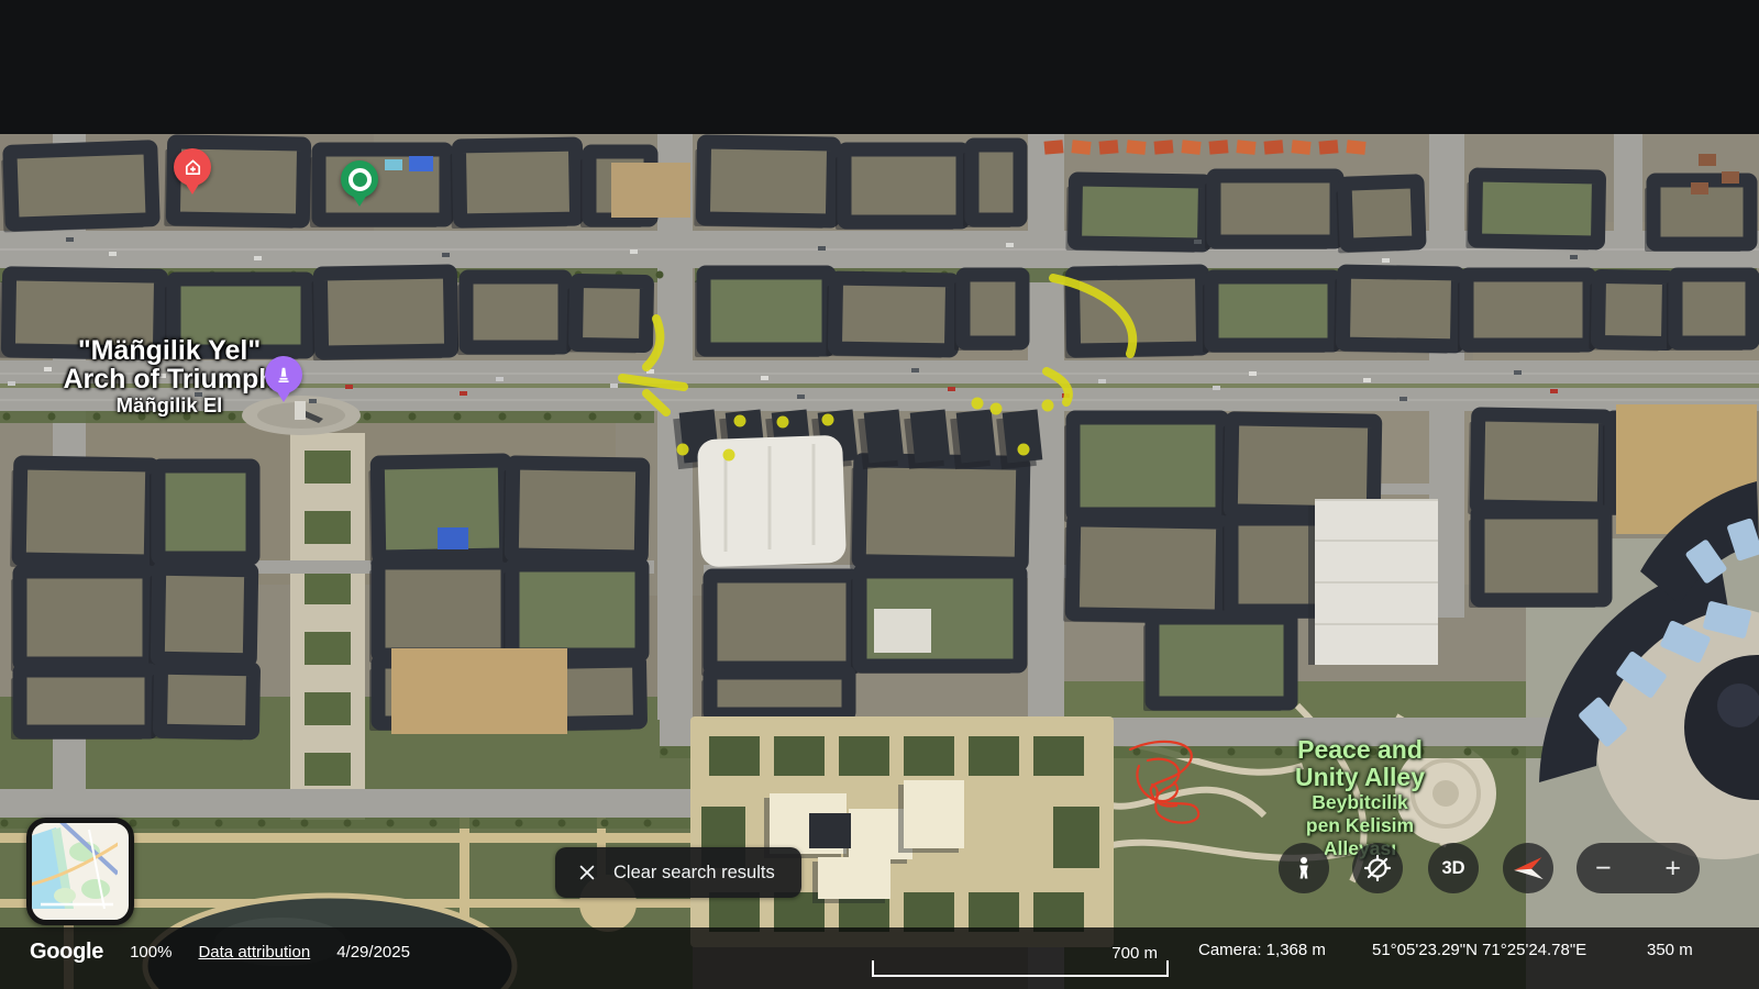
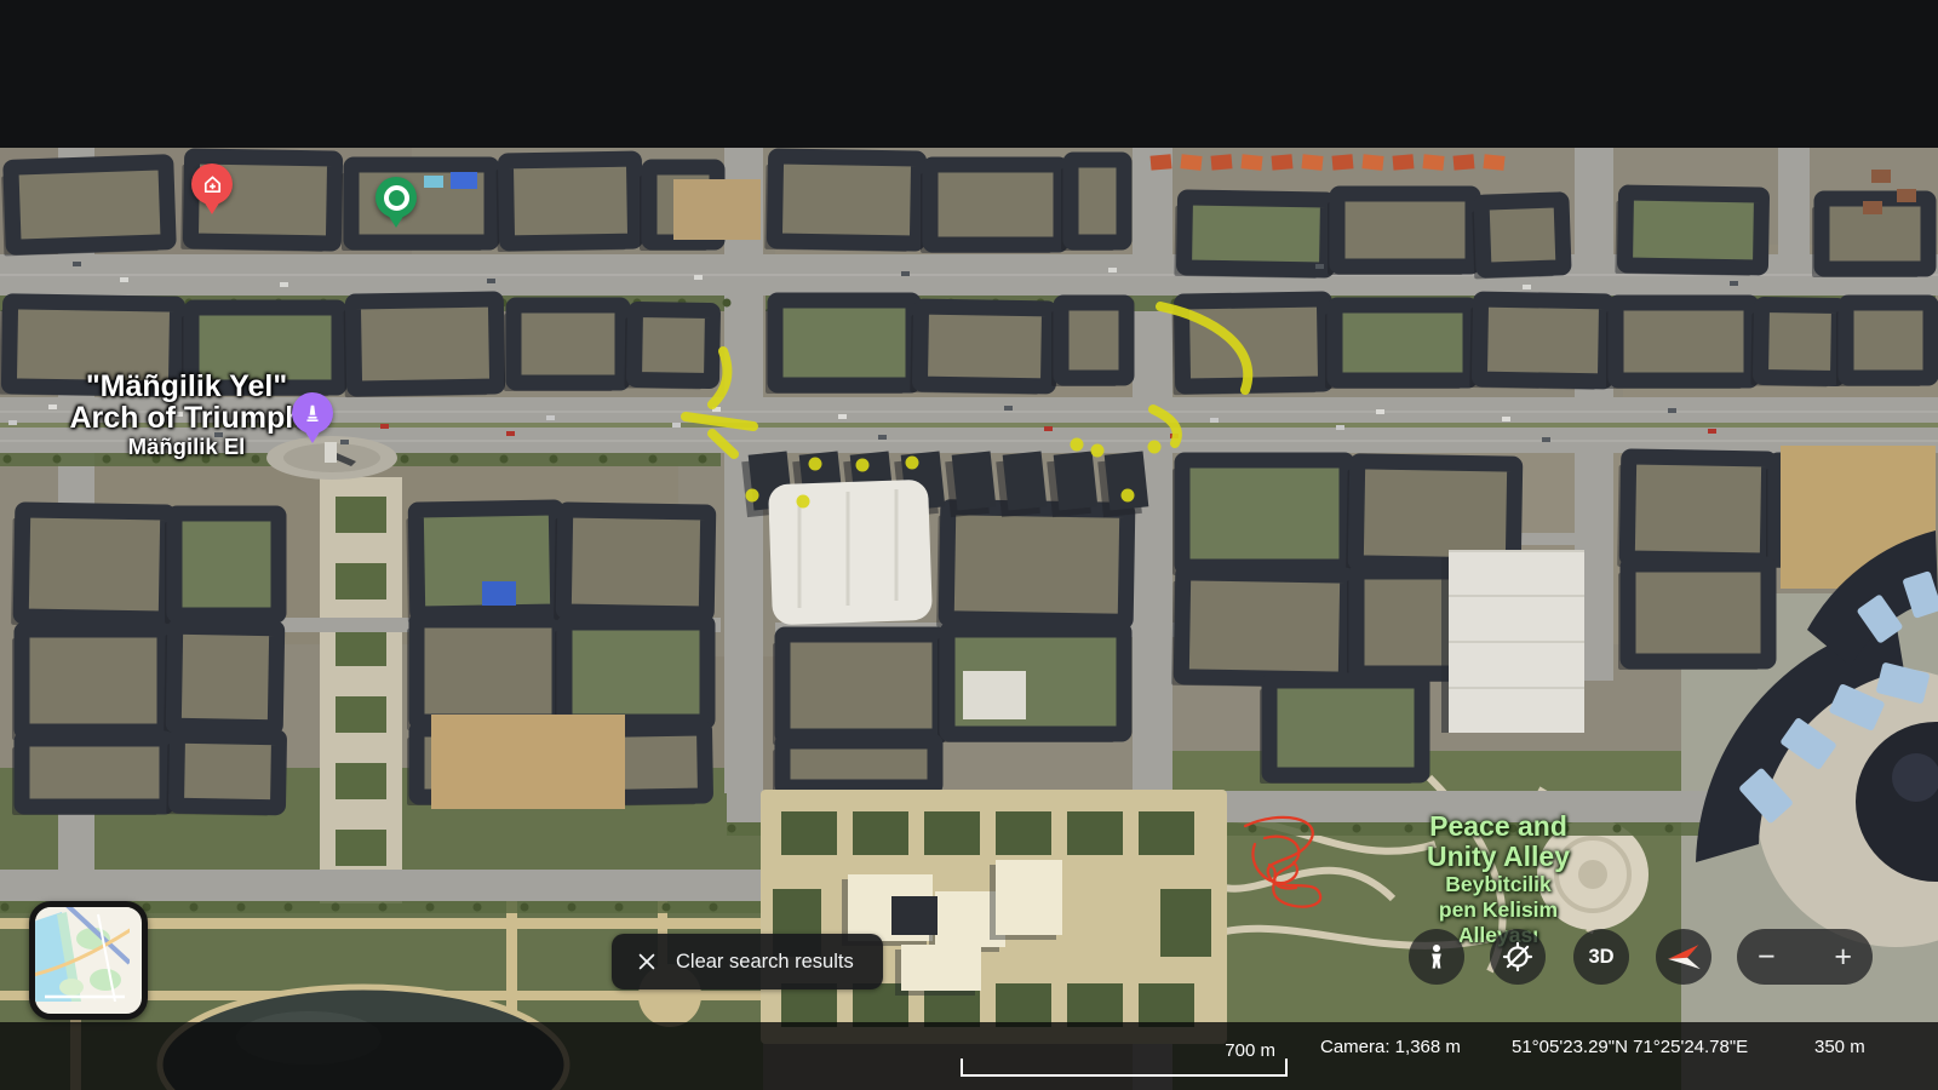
  "Mäñgilik Yel"
  Arch of Triump
  Mäñgilik El
  Peace and
  Unity Alley
  Beybitcilik
  pen Kelisim
  Alleyası
  Clear search results
  3D
  −
  +
- Google
- 100%
- Data attribution
- 4/29/2025
  700 m
  Camera: 1,368 m
  51°05'23.29"N 71°25'24.78"E
  350 m
